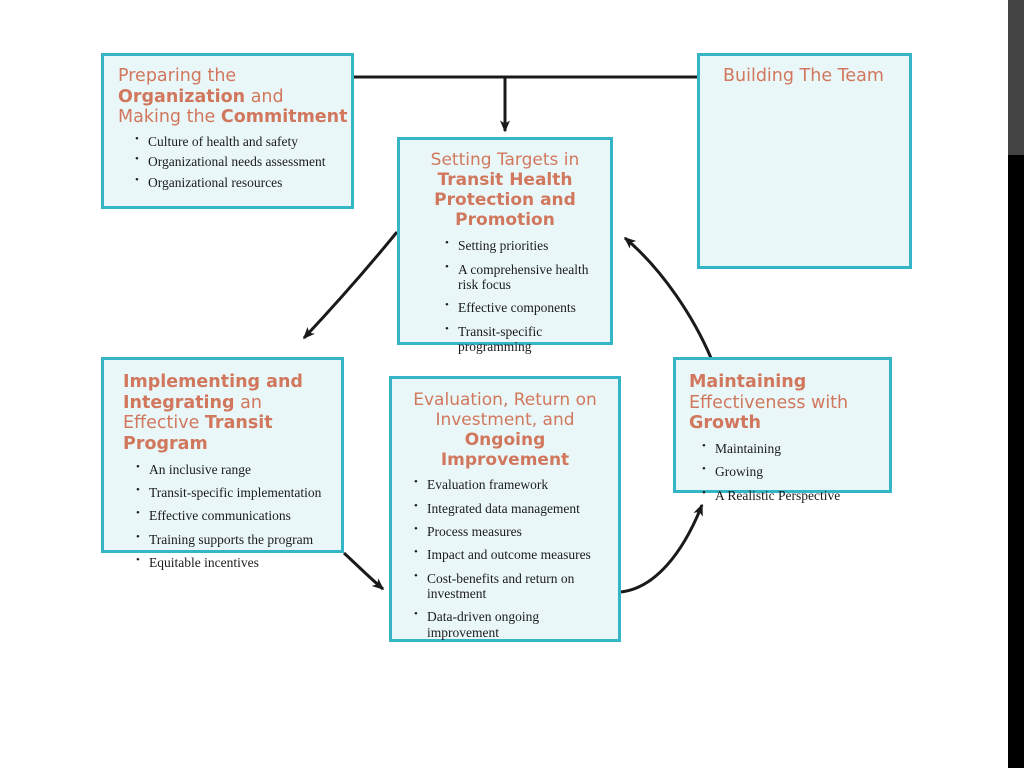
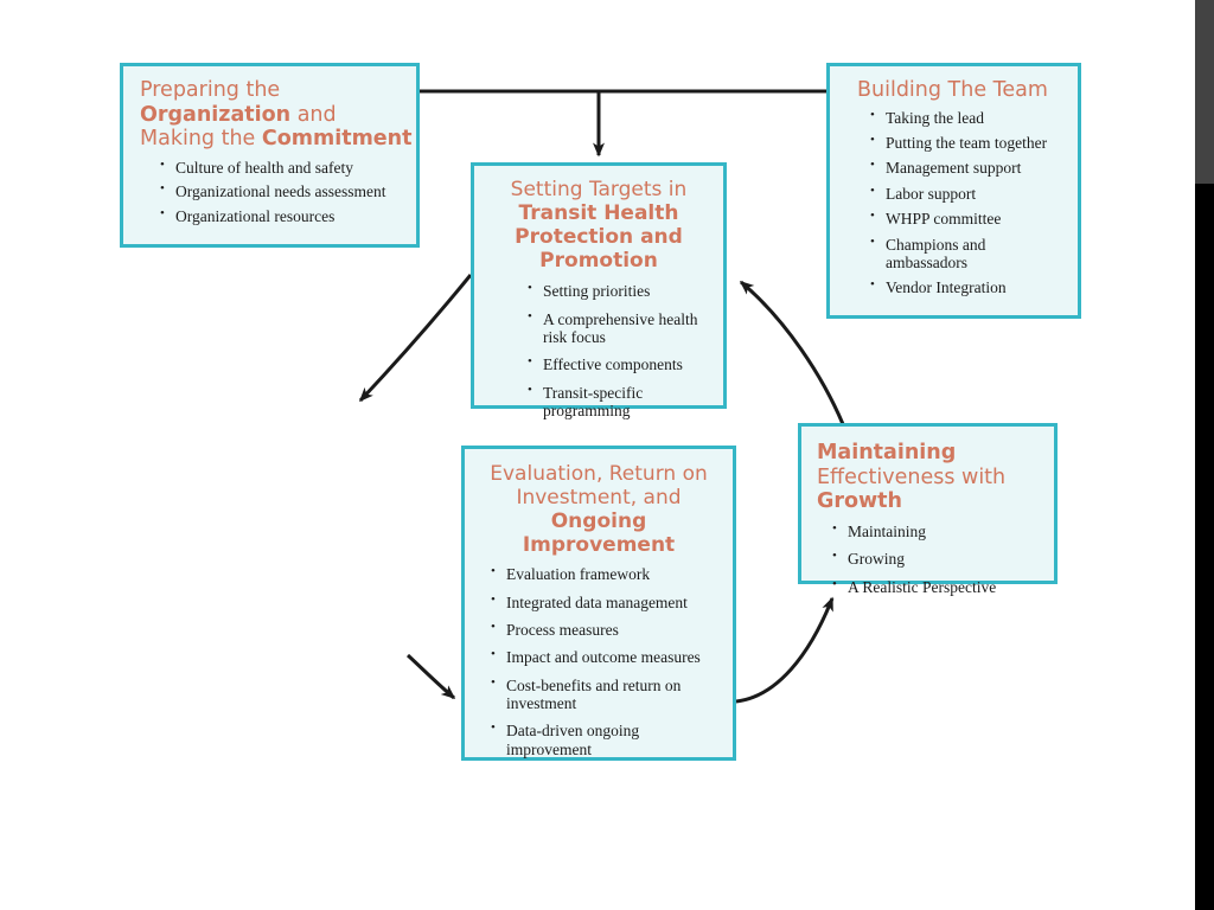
  Preparing the Organization and Making the Commitment
  Culture of health and safety
  Organizational needs assessment
  Organizational resources
  Building The Team
+ Taking the lead
+ Putting the team together
+ Management support
+ Labor support
+ WHPP committee
+ Champions and ambassadors
+ Vendor Integration
  Setting Targets in Transit Health Protection and Promotion
  Setting priorities
  A comprehensive health risk focus
  Effective components
  Transit-specific programming
- Implementing and Integrating an Effective Transit Program
- An inclusive range
- Transit-specific implementation
- Effective communications
- Training supports the program
- Equitable incentives
  Evaluation, Return on Investment, and Ongoing Improvement
  Evaluation framework
  Integrated data management
  Process measures
  Impact and outcome measures
  Cost-benefits and return on investment
  Data-driven ongoing improvement
  Maintaining Effectiveness with Growth
  Maintaining
  Growing
  A Realistic Perspective
